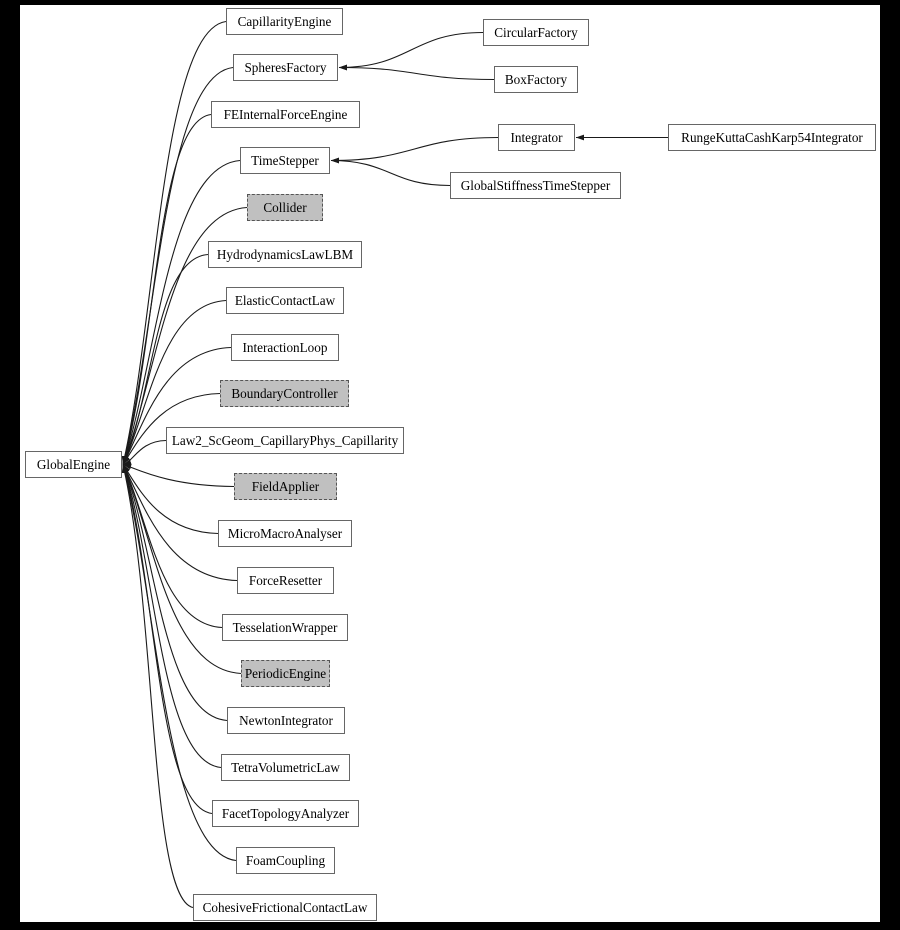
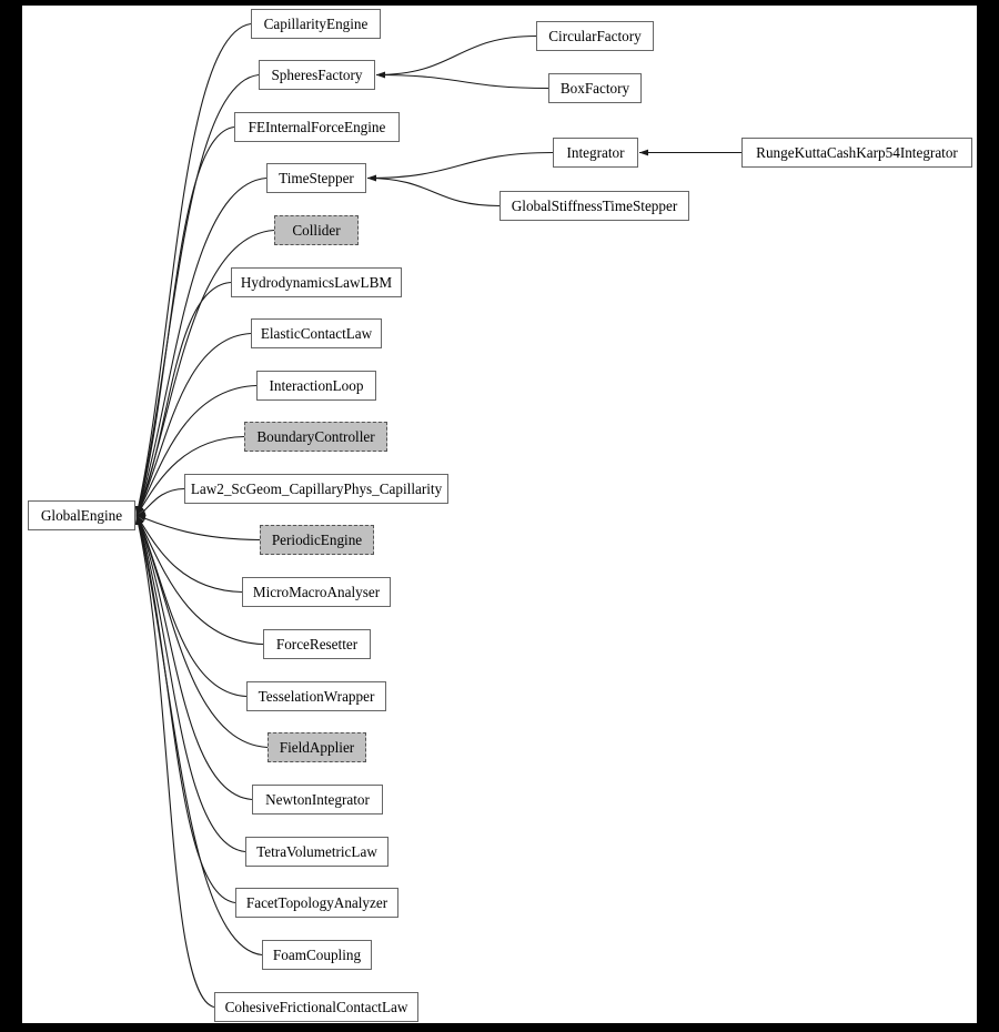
  GlobalEngine
  CapillarityEngine
  SpheresFactory
  FEInternalForceEngine
  TimeStepper
  Collider
  HydrodynamicsLawLBM
  ElasticContactLaw
  InteractionLoop
  BoundaryController
  Law2_ScGeom_CapillaryPhys_Capillarity
- FieldApplier
+ PeriodicEngine
  MicroMacroAnalyser
  ForceResetter
  TesselationWrapper
- PeriodicEngine
+ FieldApplier
  NewtonIntegrator
  TetraVolumetricLaw
  FacetTopologyAnalyzer
  FoamCoupling
  CohesiveFrictionalContactLaw
  CircularFactory
  BoxFactory
  Integrator
  GlobalStiffnessTimeStepper
  RungeKuttaCashKarp54Integrator
